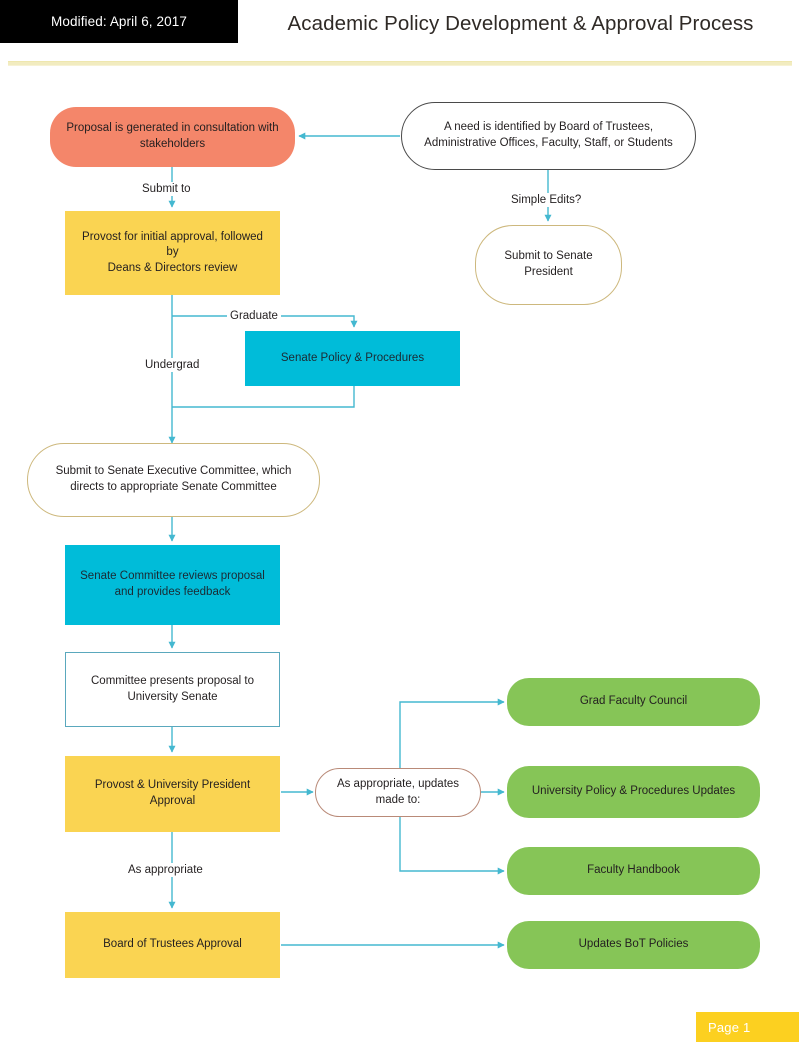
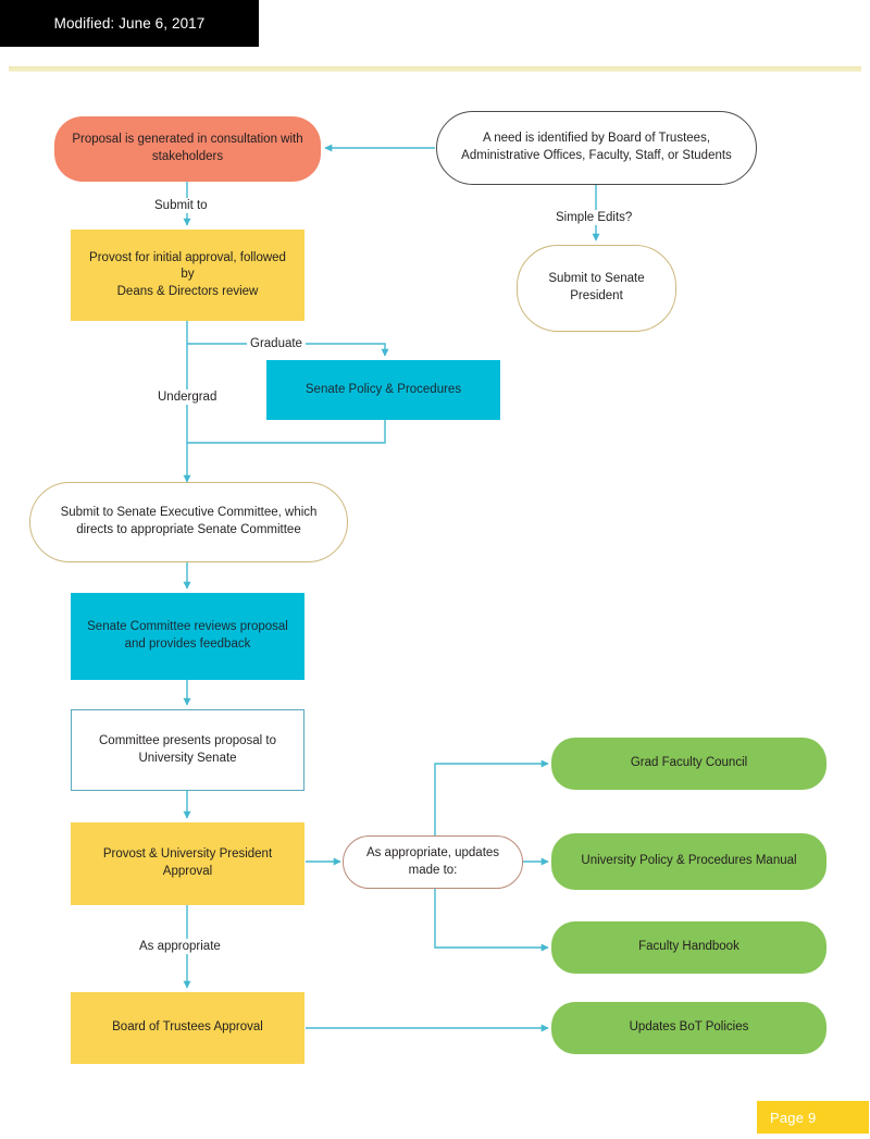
- Modified: April 6, 2017
+ Modified: June 6, 2017
- Academic Policy Development & Approval Process
  A need is identified by Board of Trustees,
  Administrative Offices, Faculty, Staff, or Students
  Proposal is generated in consultation with
  stakeholders
  Submit to Senate
  President
  Provost for initial approval, followed by
  Deans & Directors review
  Senate Policy & Procedures
  Submit to Senate Executive Committee, which
  directs to appropriate Senate Committee
  Senate Committee reviews proposal
  and provides feedback
  Committee presents proposal to
  University Senate
  Provost & University President
  Approval
  As appropriate, updates
  made to:
  Board of Trustees Approval
  Grad Faculty Council
- University Policy & Procedures Updates
+ University Policy & Procedures Manual
  Faculty Handbook
  Updates BoT Policies
  Submit to
  Simple Edits?
  Graduate
  Undergrad
  As appropriate
- Page 1
+ Page 9
